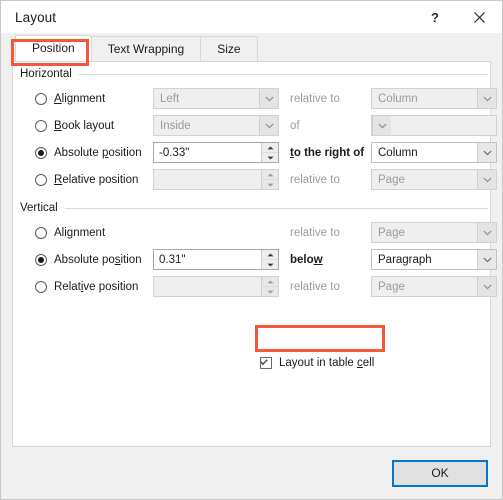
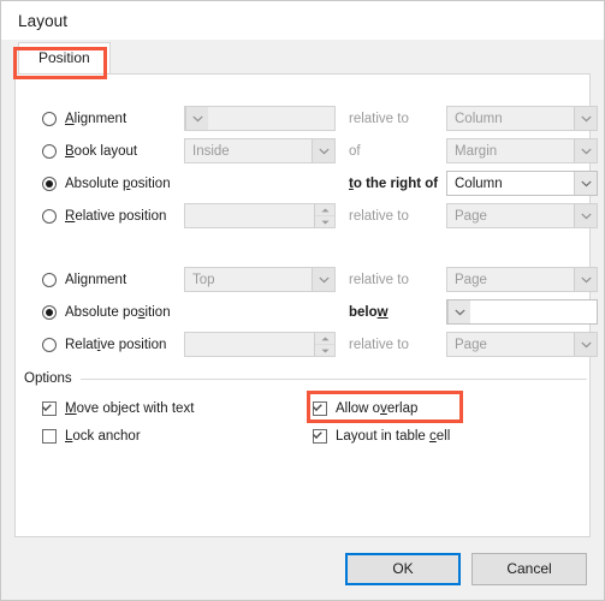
  Layout
- ?
  Position
- Text Wrapping
- Size
- Horizontal
  Alignment
- Left
  relative to
  Column
  Book layout
  Inside
  of
+ Margin
  Absolute position
- -0.33"
  t
  o the right of
  Column
  Relative position
  relative to
  Page
- Vertical
  Alignment
+ Top
  relative to
  Page
  Absolute position
- 0.31"
  belo
  w
- Paragraph
  Relative position
  relative to
  Page
+ Options
+ Move object with text
+ Lock anchor
+ Allow overlap
  Layout in table cell
  OK
+ Cancel
